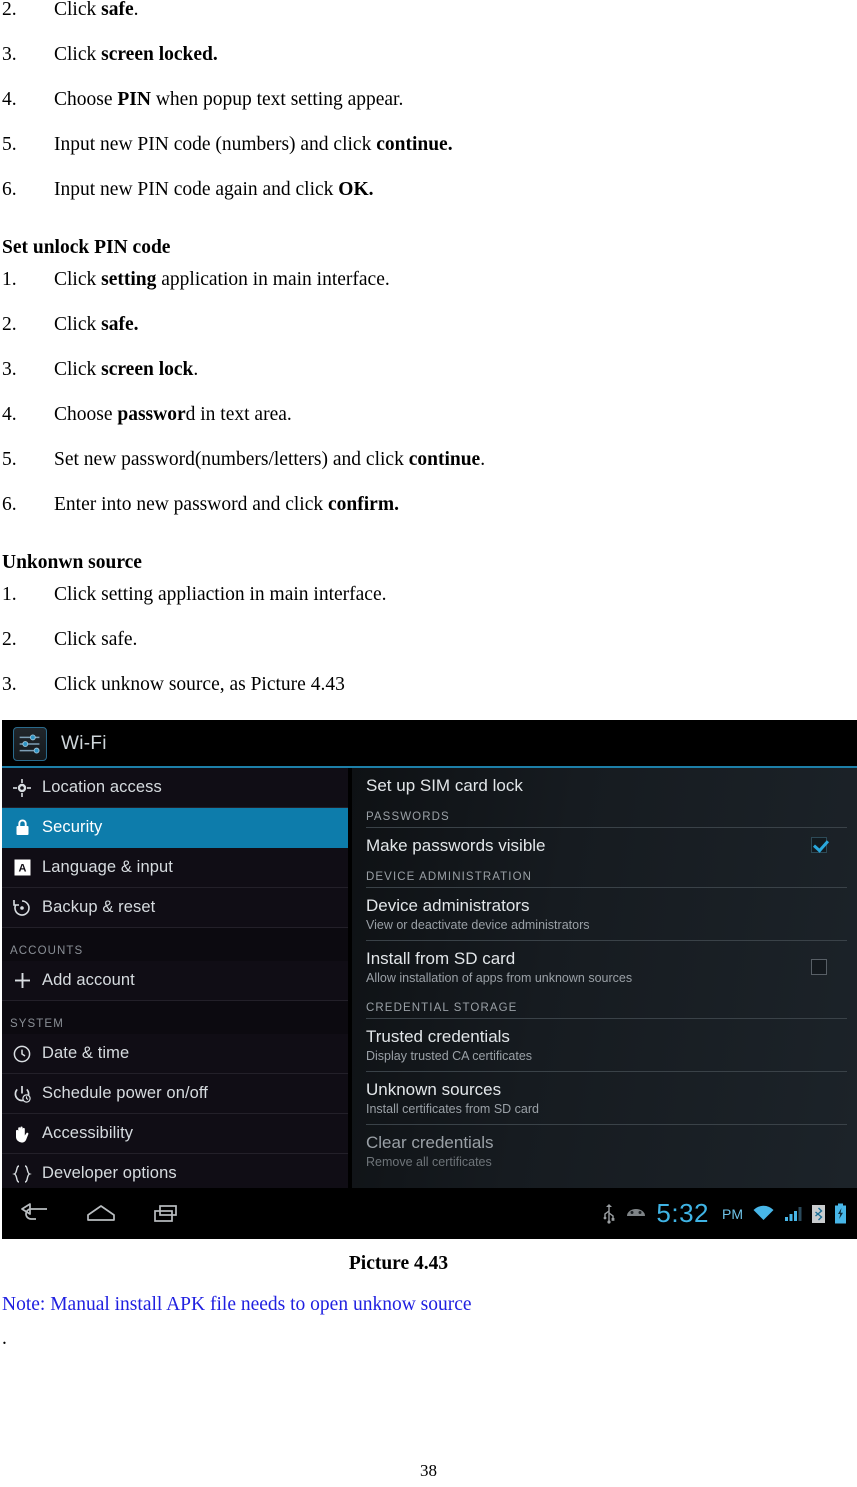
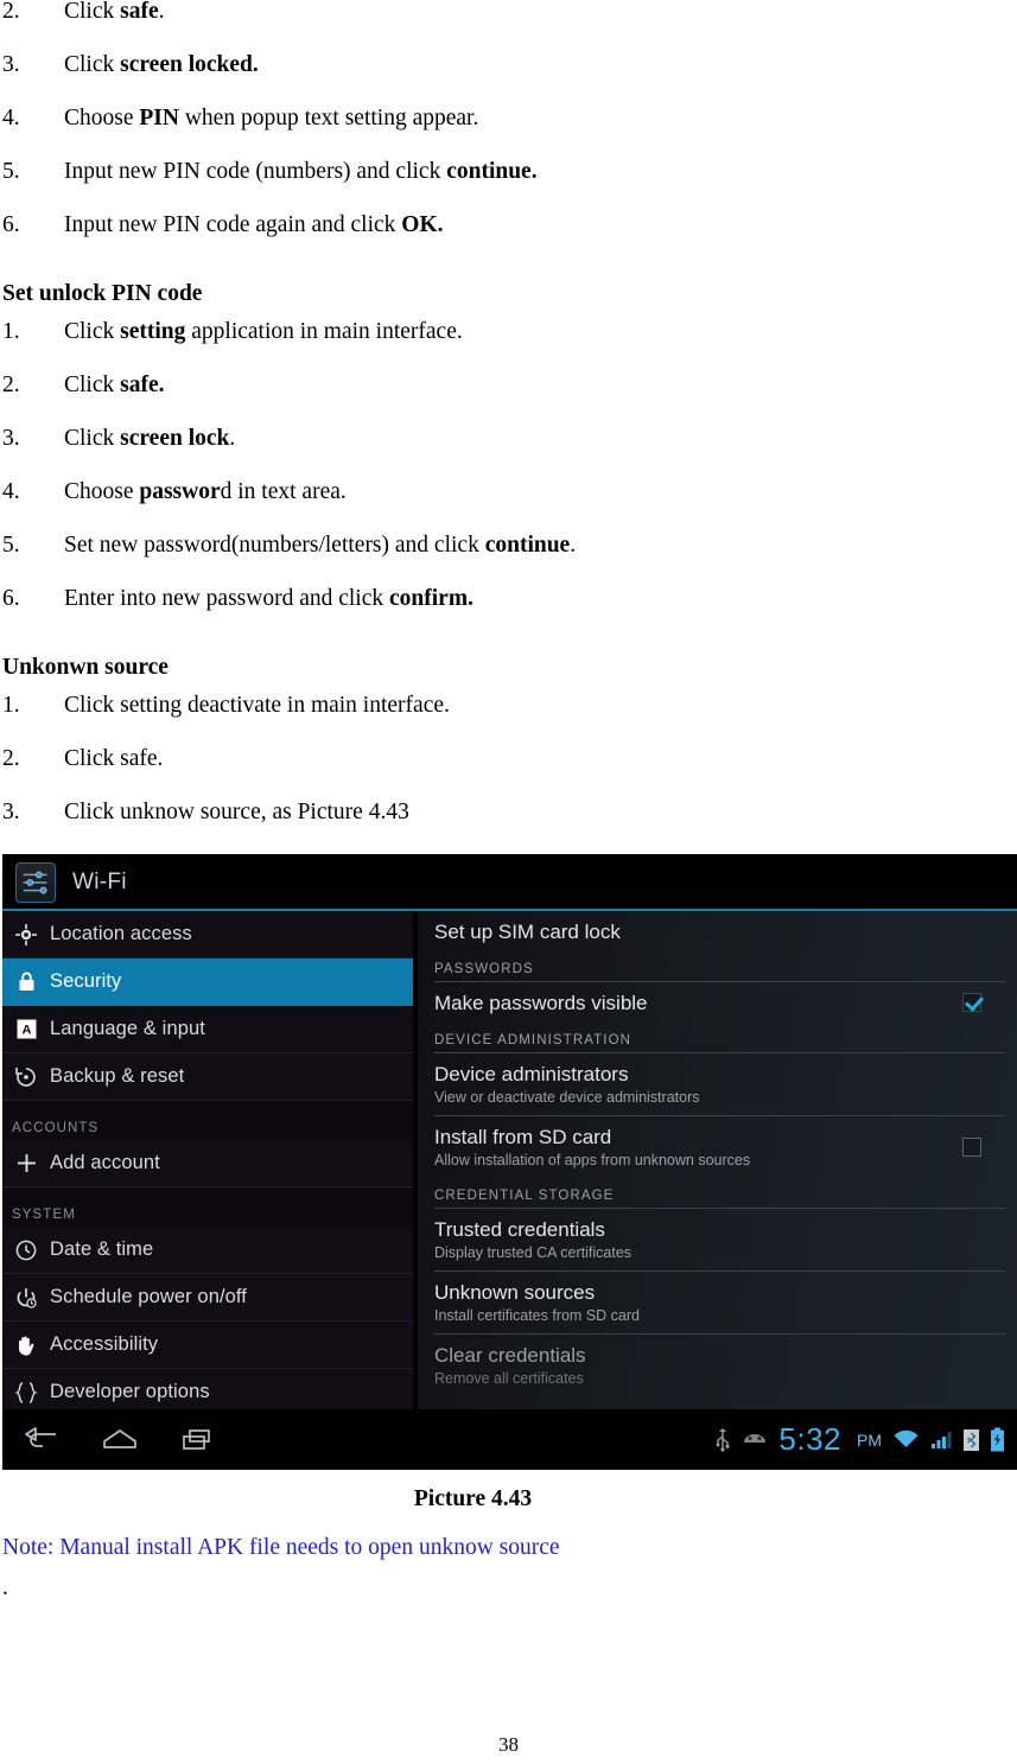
  2.
  Click safe.
  3.
  Click screen locked.
  4.
  Choose PIN when popup text setting appear.
  5.
  Input new PIN code (numbers) and click continue.
  6.
  Input new PIN code again and click OK.
  Set unlock PIN code
  1.
  Click setting application in main interface.
  2.
  Click safe.
  3.
  Click screen lock.
  4.
  Choose password in text area.
  5.
  Set new password(numbers/letters) and click continue.
  6.
  Enter into new password and click confirm.
  Unkonwn source
  1.
- Click setting appliaction in main interface.
+ Click setting deactivate in main interface.
  2.
  Click safe.
  3.
  Click unknow source, as Picture 4.43
  Wi-Fi
  Location access
  Security
  A
  Language & input
  Backup & reset
  ACCOUNTS
  Add account
  SYSTEM
  Date & time
  Schedule power on/off
  Accessibility
  Developer options
  Set up SIM card lock
  PASSWORDS
  Make passwords visible
  DEVICE ADMINISTRATION
  Device administrators
  View or deactivate device administrators
  Install from SD card
  Allow installation of apps from unknown sources
  CREDENTIAL STORAGE
  Trusted credentials
  Display trusted CA certificates
  Unknown sources
  Install certificates from SD card
  Clear credentials
  Remove all certificates
  5:32
  PM
  Picture 4.43
  Note: Manual install APK file needs to open unknow source
  .
  38
